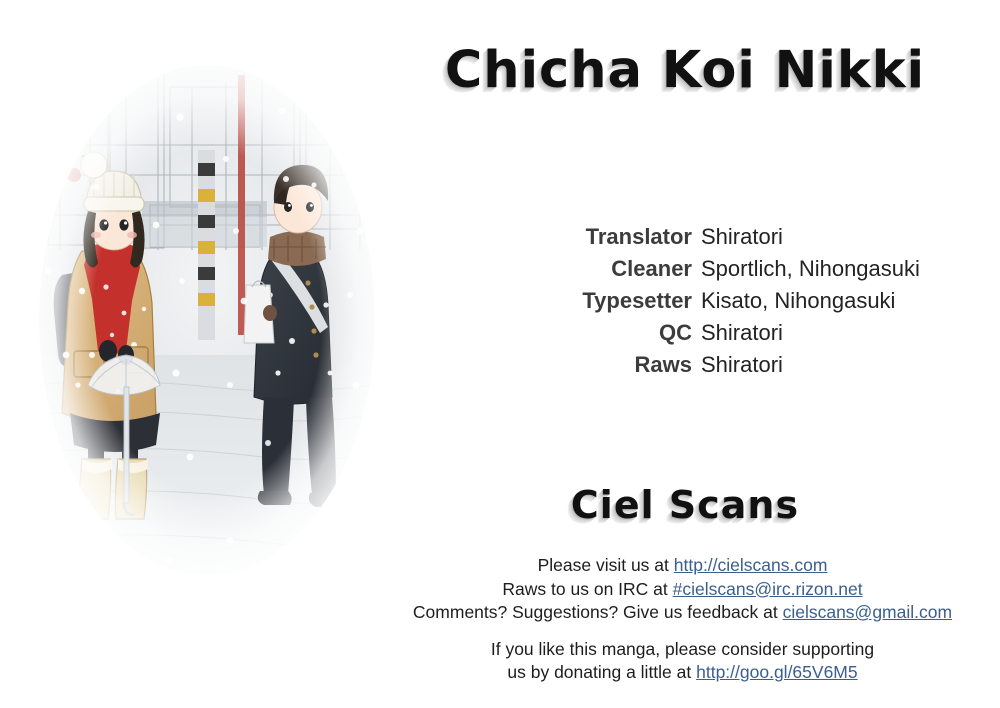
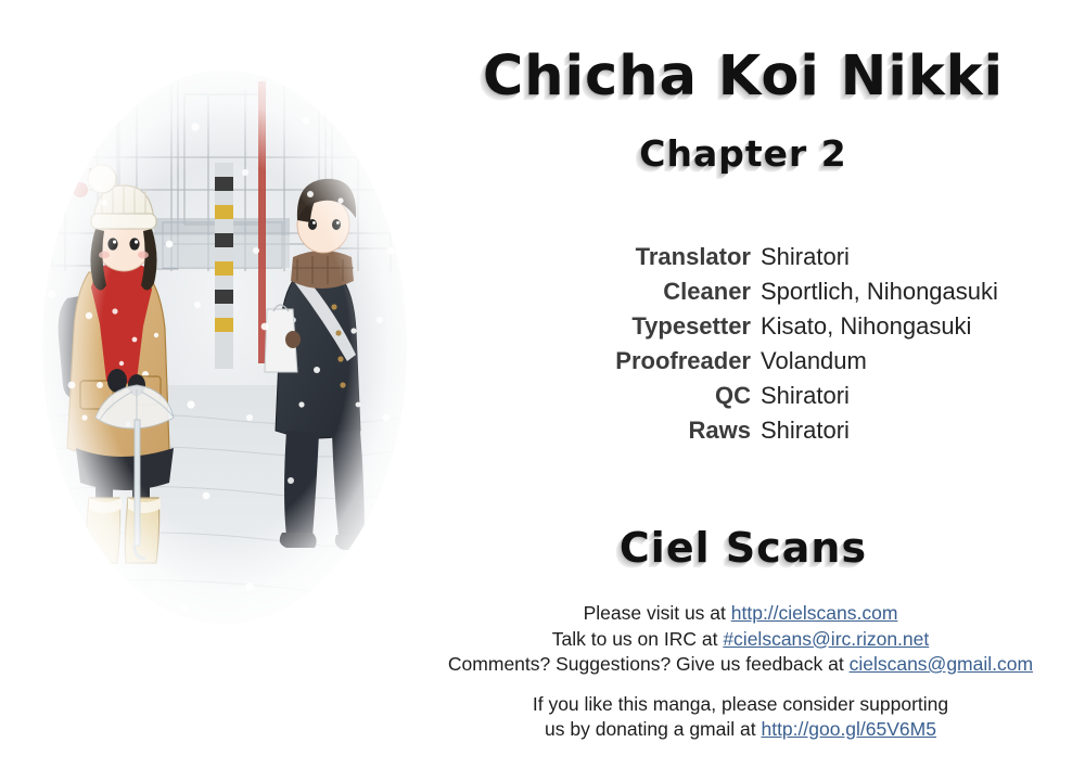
  Chicha Koi Nikki
+ Chapter 2
  Translator
  Shiratori
  Cleaner
  Sportlich, Nihongasuki
  Typesetter
  Kisato, Nihongasuki
+ Proofreader
+ Volandum
  QC
  Shiratori
  Raws
  Shiratori
  Ciel Scans
  Please visit us at http://cielscans.com
- Raws to us on IRC at #cielscans@irc.rizon.net
+ Talk to us on IRC at #cielscans@irc.rizon.net
  Comments? Suggestions? Give us feedback at cielscans@gmail.com
  If you like this manga, please consider supporting
- us by donating a little at http://goo.gl/65V6M5
+ us by donating a gmail at http://goo.gl/65V6M5
